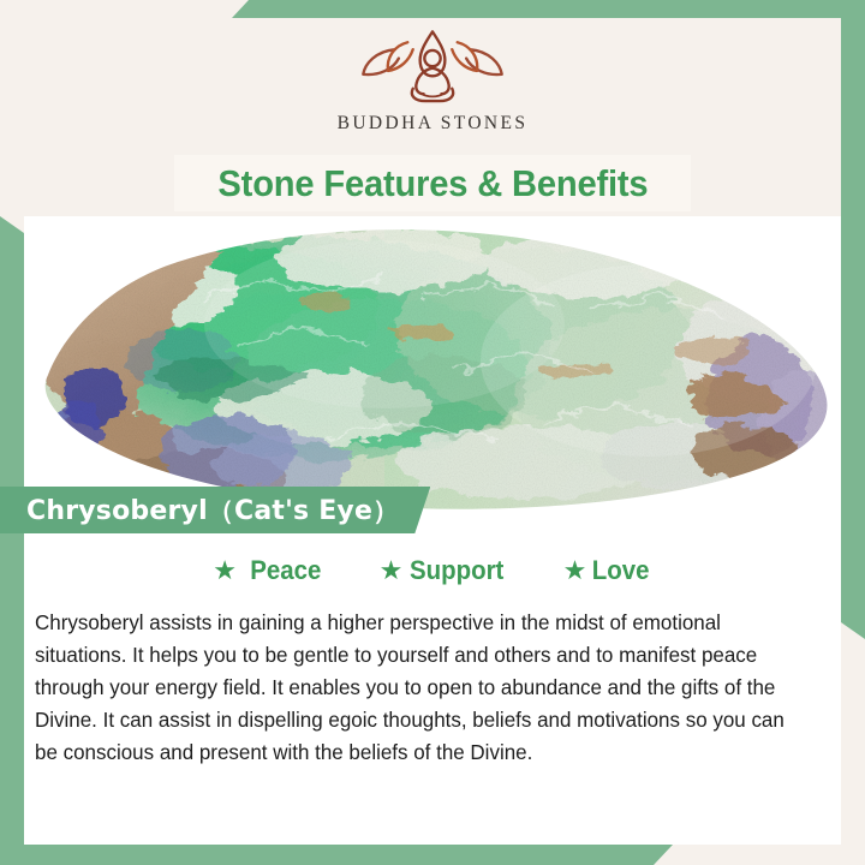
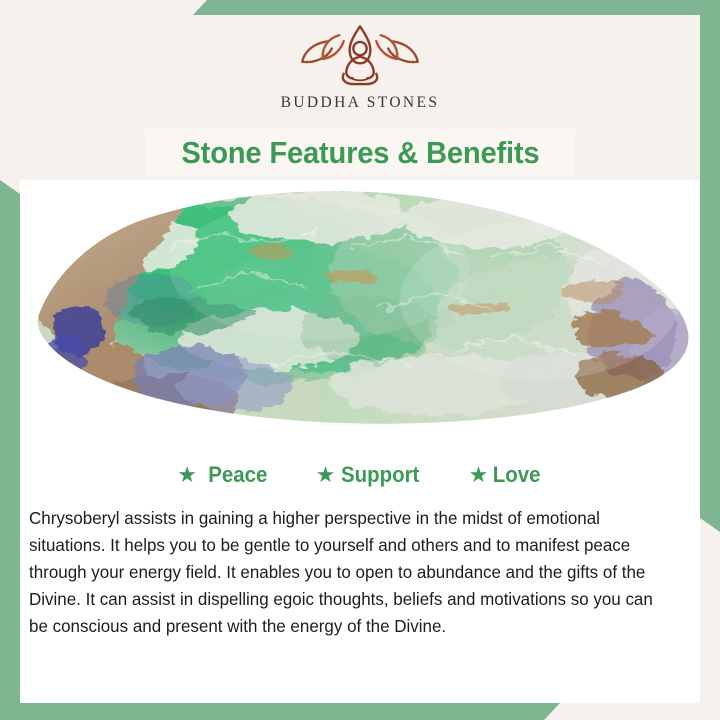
  BUDDHA STONES
- Chrysoberyl（Cat's Eye）
  ★
  Peace
  ★
  Support
  ★
  Love
- Chrysoberyl assists in gaining a higher perspective in the midst of emotional situations. It helps you to be gentle to yourself and others and to manifest peace through your energy field. It enables you to open to abundance and the gifts of the Divine. It can assist in dispelling egoic thoughts, beliefs and motivations so you can be conscious and present with the beliefs of the Divine.
+ Chrysoberyl assists in gaining a higher perspective in the midst of emotional situations. It helps you to be gentle to yourself and others and to manifest peace through your energy field. It enables you to open to abundance and the gifts of the Divine. It can assist in dispelling egoic thoughts, beliefs and motivations so you can be conscious and present with the energy of the Divine.
  Stone Features & Benefits
